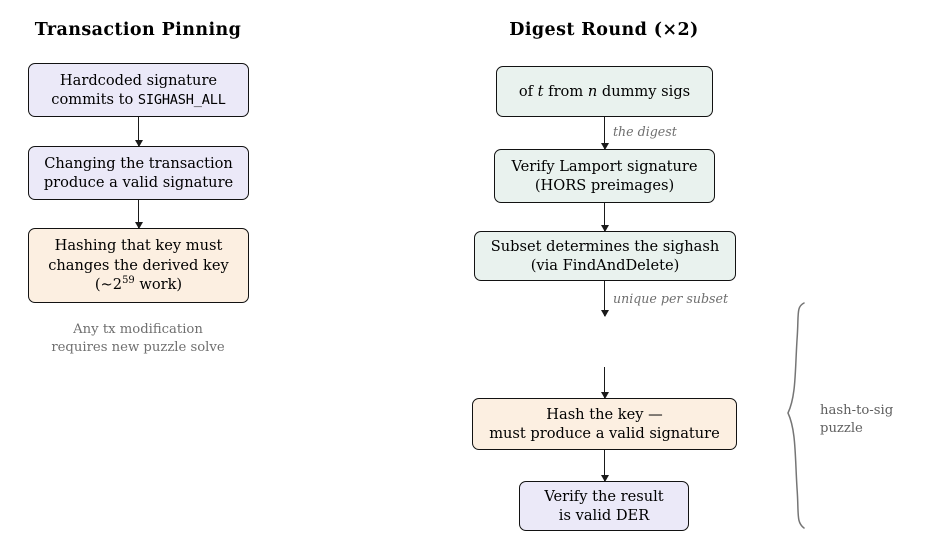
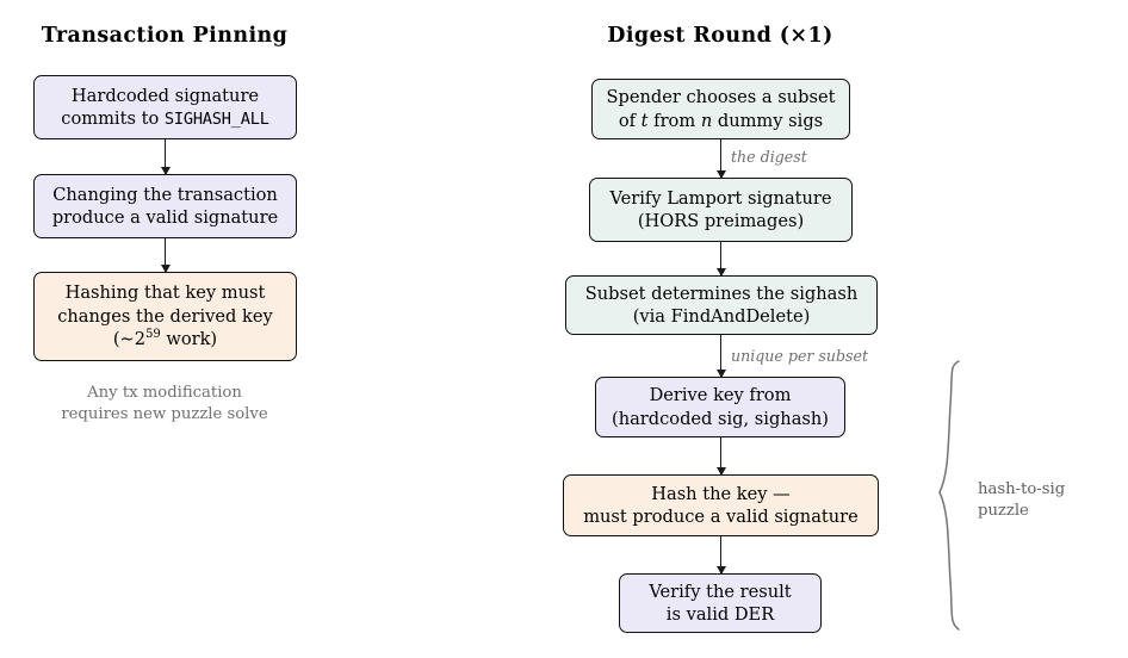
  Transaction Pinning
  Hardcoded signature
  commits to SIGHASH_ALL
  Changing the transaction
  produce a valid signature
  Hashing that key must
  changes the derived key
  (∼259 work)
  Any tx modification
  requires new puzzle solve
- Digest Round (×2)
+ Digest Round (×1)
+ Spender chooses a subset
  of t from n dummy sigs
  the digest
  Verify Lamport signature
  (HORS preimages)
  Subset determines the sighash
  (via FindAndDelete)
  unique per subset
+ Derive key from
+ (hardcoded sig, sighash)
  Hash the key —
  must produce a valid signature
  Verify the result
  is valid DER
  hash-to-sig
  puzzle
